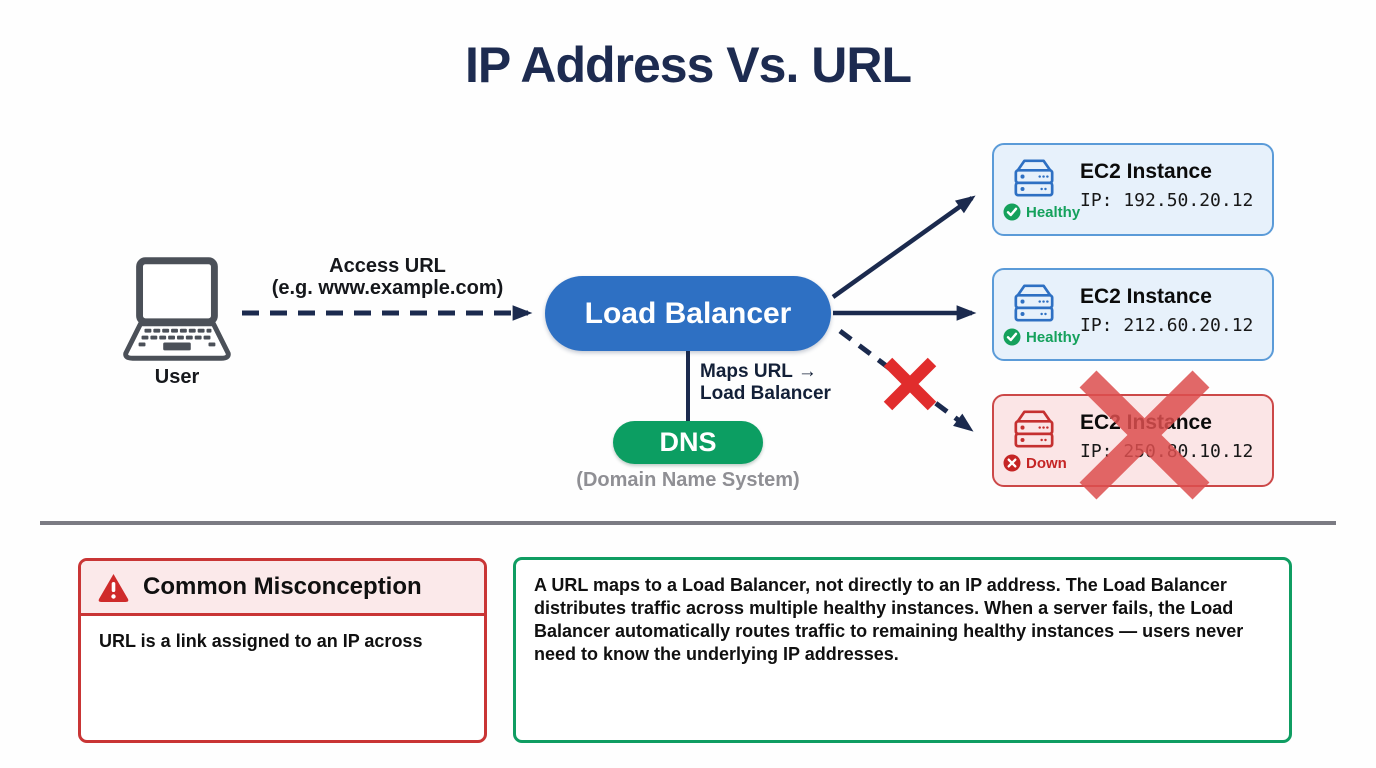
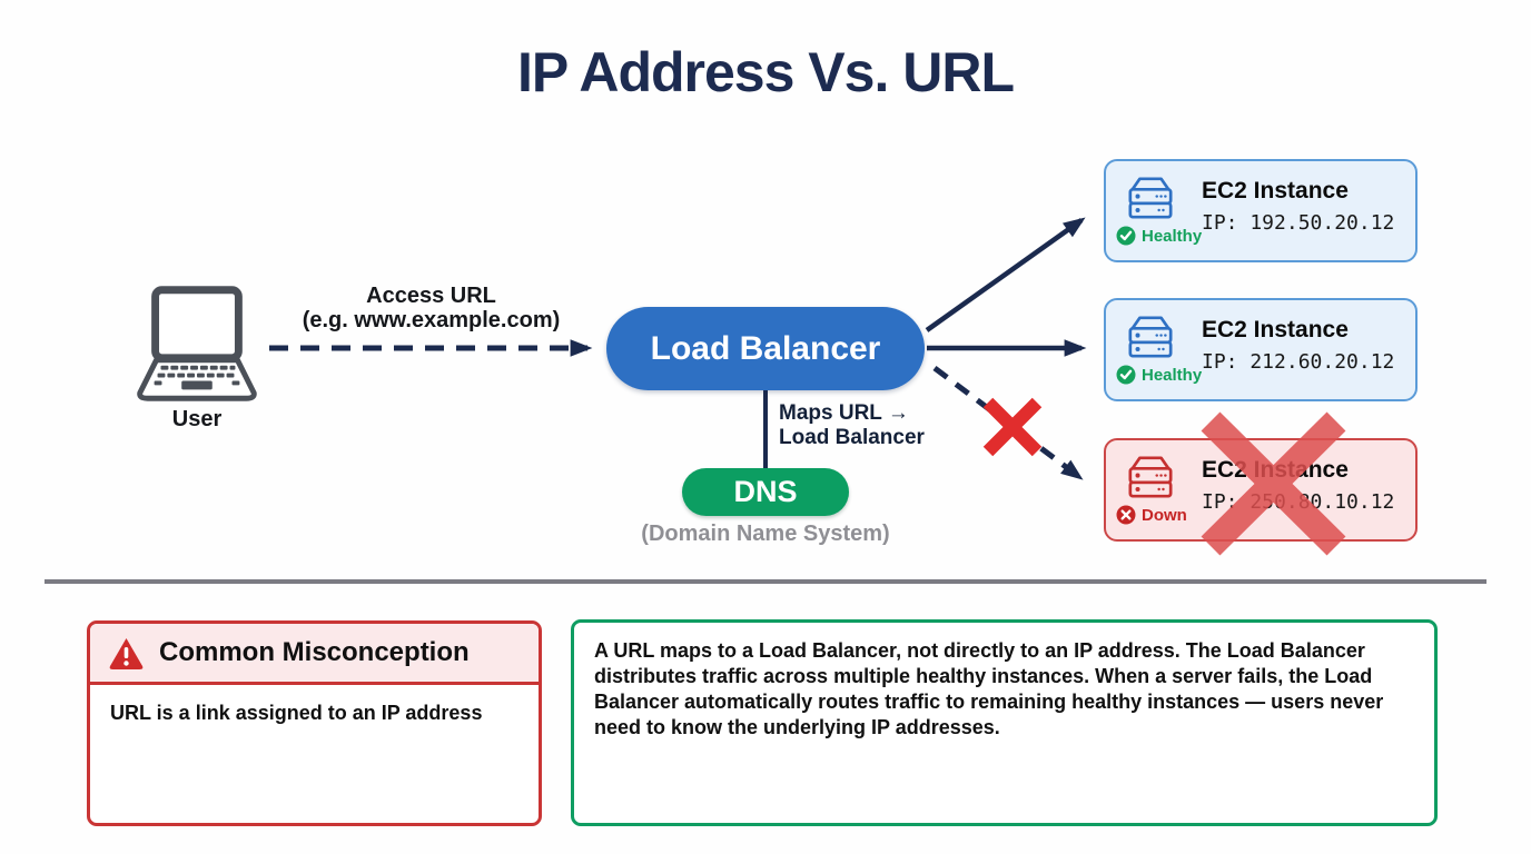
  IP Address Vs. URL
  User
  Access URL
  (e.g. www.example.com)
  Load Balancer
  Maps URL →
  Load Balancer
  DNS
  (Domain Name System)
  Healthy
  EC2 Instance
  IP: 192.50.20.12
  Healthy
  EC2 Instance
  IP: 212.60.20.12
  Down
  EC2 Instance
  IP: 250.80.10.12
  Common Misconception
- URL is a link assigned to an IP across
+ URL is a link assigned to an IP address
  A URL maps to a Load Balancer, not directly to an IP address. The Load Balancer distributes traffic across multiple healthy instances. When a server fails, the Load Balancer automatically routes traffic to remaining healthy instances — users never need to know the underlying IP addresses.
